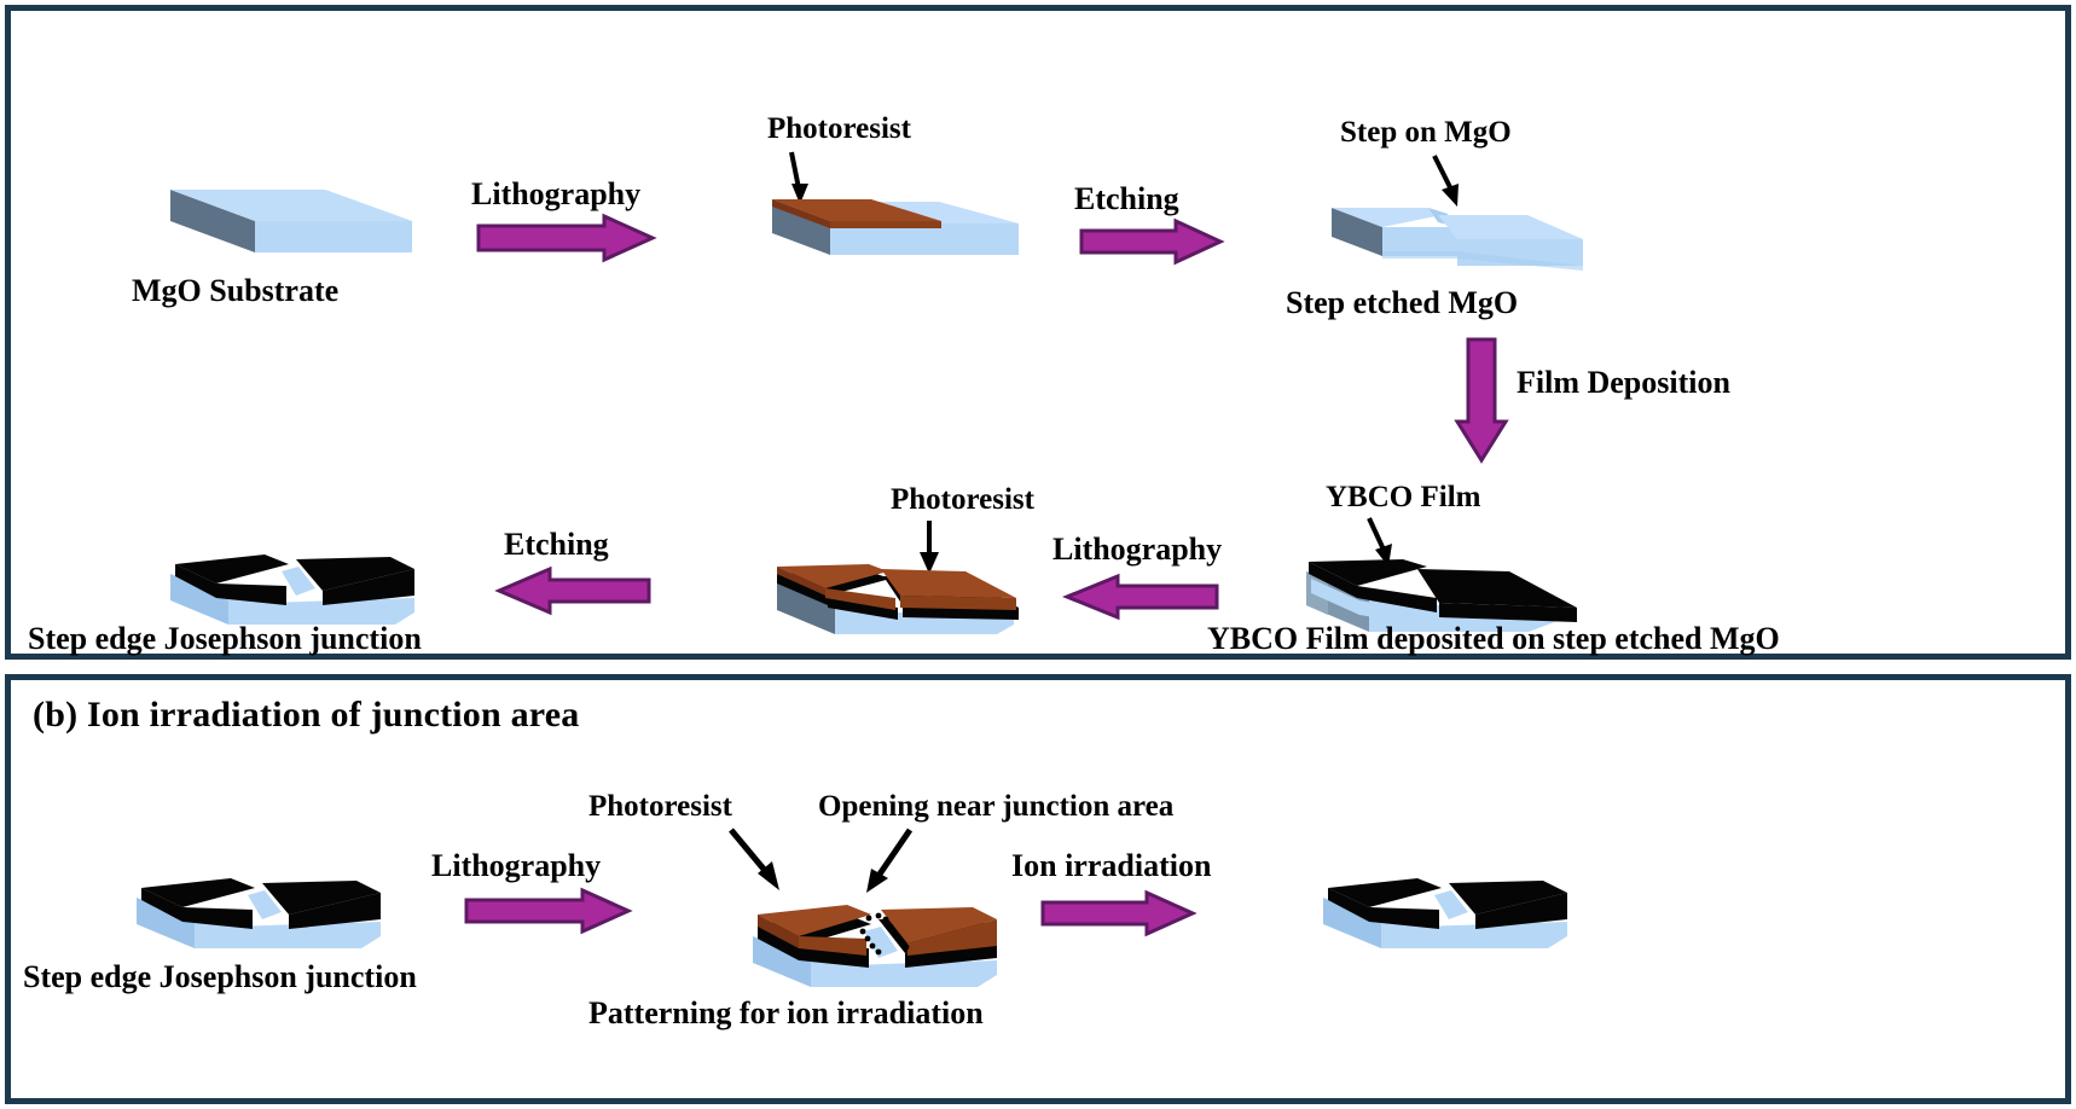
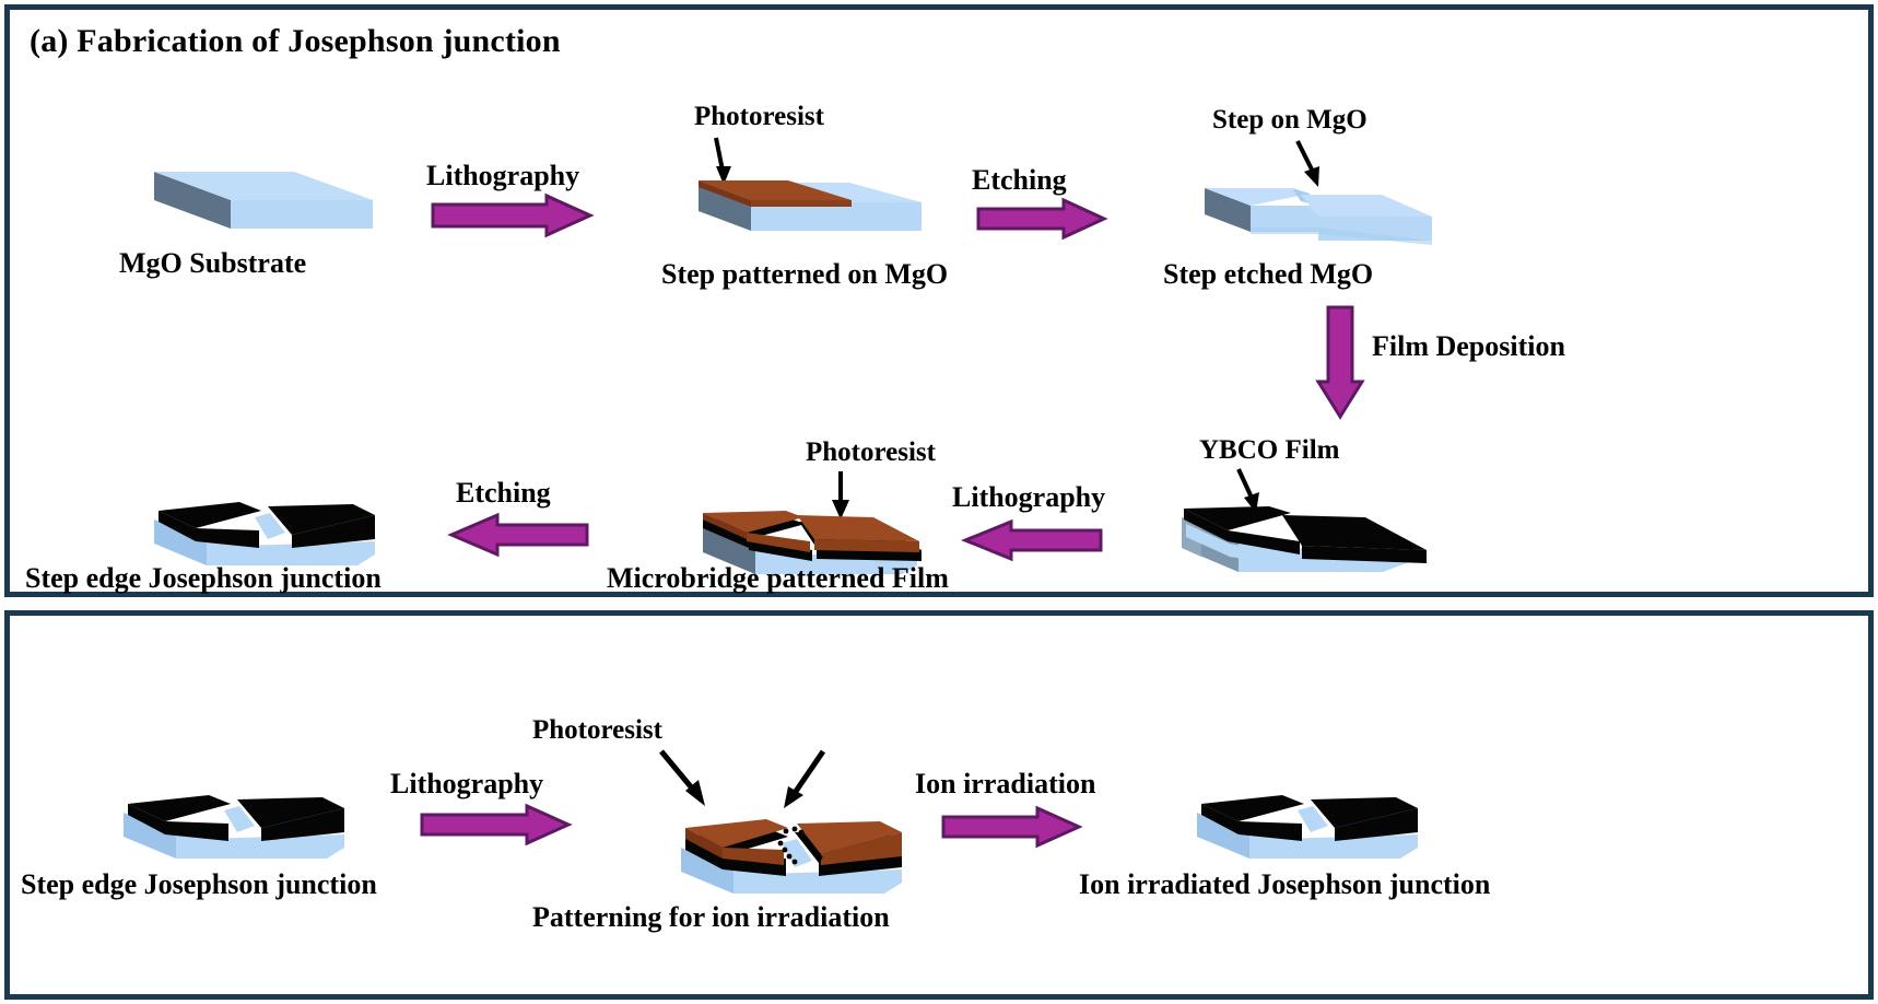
+ (a) Fabrication of Josephson junction
  MgO Substrate
  Lithography
  Photoresist
+ Step patterned on MgO
  Etching
  Step on MgO
  Step etched MgO
  Film Deposition
  YBCO Film
- YBCO Film deposited on step etched MgO
  Lithography
  Photoresist
+ Microbridge patterned Film
  Etching
  Step edge Josephson junction
- (b) Ion irradiation of junction area
  Step edge Josephson junction
  Lithography
  Photoresist
- Opening near junction area
  Patterning for ion irradiation
  Ion irradiation
+ Ion irradiated Josephson junction
